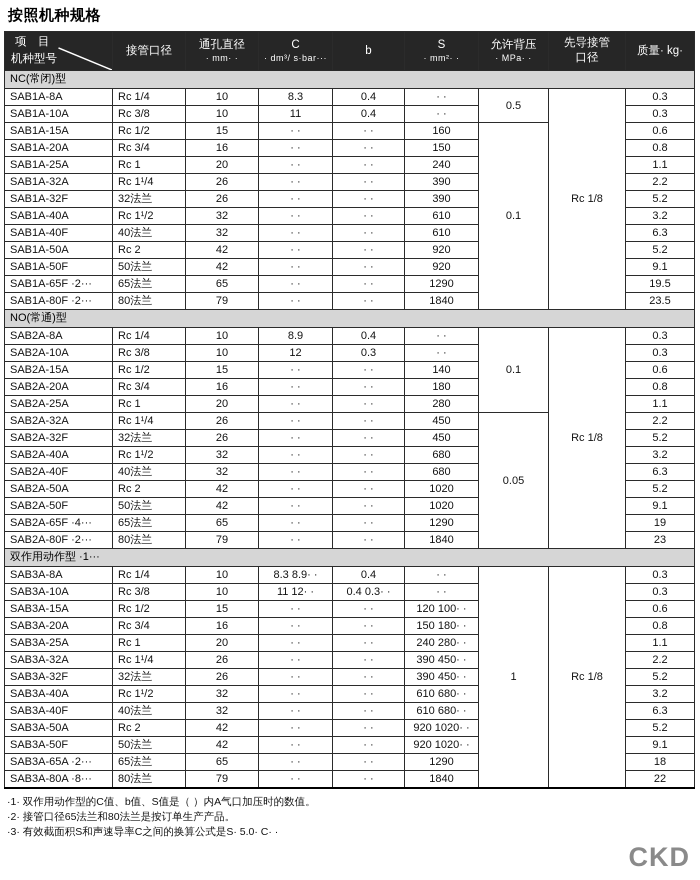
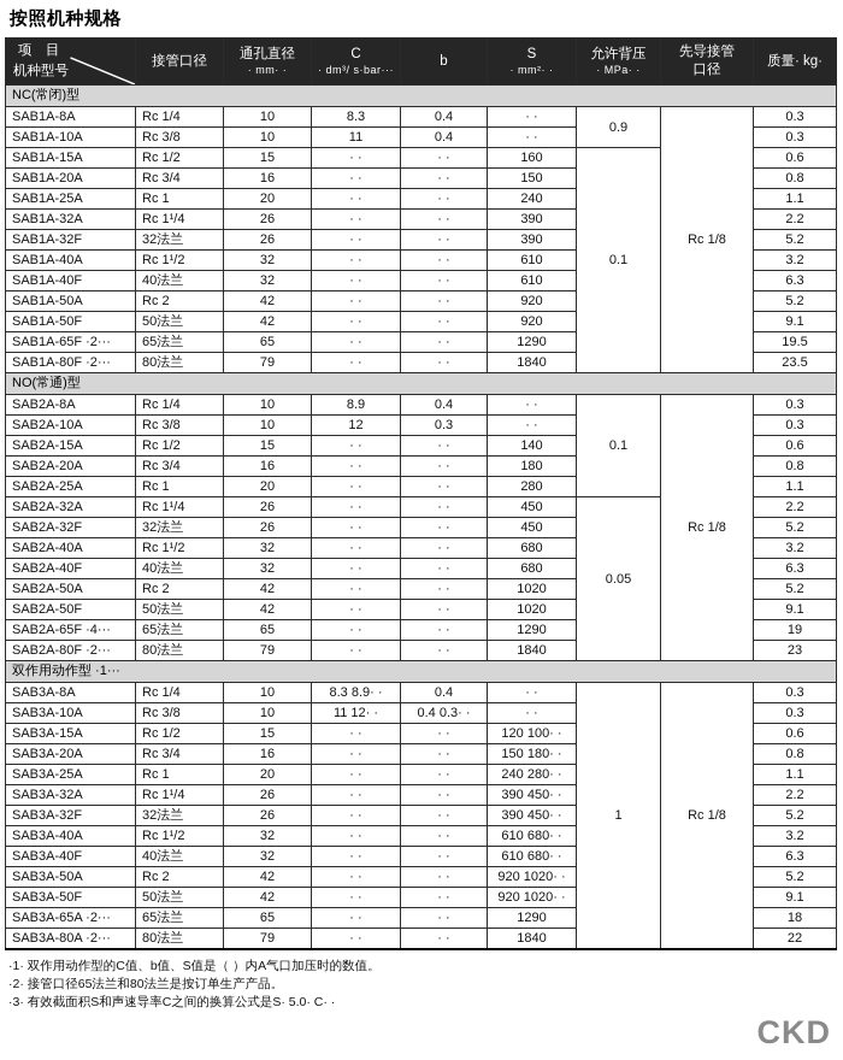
  按照机种规格
  项 目 机种型号	接管口径	通孔直径 · mm· ·	C · dm³/ s·bar···	b	S · mm²· ·	允许背压 · MPa· ·	先导接管 口径	质量· kg·
  NC(常闭)型
- SAB1A-8A	Rc 1/4	10	8.3	0.4	· ·	0.5	Rc 1/8	0.3
+ SAB1A-8A	Rc 1/4	10	8.3	0.4	· ·	0.9	Rc 1/8	0.3
  SAB1A-10A	Rc 3/8	10	11	0.4	· ·	0.3
  SAB1A-15A	Rc 1/2	15	· ·	· ·	160	0.1	0.6
  SAB1A-20A	Rc 3/4	16	· ·	· ·	150	0.8
  SAB1A-25A	Rc 1	20	· ·	· ·	240	1.1
  SAB1A-32A	Rc 1¹/4	26	· ·	· ·	390	2.2
  SAB1A-32F	32法兰	26	· ·	· ·	390	5.2
  SAB1A-40A	Rc 1¹/2	32	· ·	· ·	610	3.2
  SAB1A-40F	40法兰	32	· ·	· ·	610	6.3
  SAB1A-50A	Rc 2	42	· ·	· ·	920	5.2
  SAB1A-50F	50法兰	42	· ·	· ·	920	9.1
  SAB1A-65F ·2···	65法兰	65	· ·	· ·	1290	19.5
  SAB1A-80F ·2···	80法兰	79	· ·	· ·	1840	23.5
  NO(常通)型
  SAB2A-8A	Rc 1/4	10	8.9	0.4	· ·	0.1	Rc 1/8	0.3
  SAB2A-10A	Rc 3/8	10	12	0.3	· ·	0.3
  SAB2A-15A	Rc 1/2	15	· ·	· ·	140	0.6
  SAB2A-20A	Rc 3/4	16	· ·	· ·	180	0.8
  SAB2A-25A	Rc 1	20	· ·	· ·	280	1.1
  SAB2A-32A	Rc 1¹/4	26	· ·	· ·	450	0.05	2.2
  SAB2A-32F	32法兰	26	· ·	· ·	450	5.2
  SAB2A-40A	Rc 1¹/2	32	· ·	· ·	680	3.2
  SAB2A-40F	40法兰	32	· ·	· ·	680	6.3
  SAB2A-50A	Rc 2	42	· ·	· ·	1020	5.2
  SAB2A-50F	50法兰	42	· ·	· ·	1020	9.1
  SAB2A-65F ·4···	65法兰	65	· ·	· ·	1290	19
  SAB2A-80F ·2···	80法兰	79	· ·	· ·	1840	23
  双作用动作型 ·1···
  SAB3A-8A	Rc 1/4	10	8.3 8.9· ·	0.4	· ·	1	Rc 1/8	0.3
  SAB3A-10A	Rc 3/8	10	11 12· ·	0.4 0.3· ·	· ·	0.3
  SAB3A-15A	Rc 1/2	15	· ·	· ·	120 100· ·	0.6
  SAB3A-20A	Rc 3/4	16	· ·	· ·	150 180· ·	0.8
  SAB3A-25A	Rc 1	20	· ·	· ·	240 280· ·	1.1
  SAB3A-32A	Rc 1¹/4	26	· ·	· ·	390 450· ·	2.2
  SAB3A-32F	32法兰	26	· ·	· ·	390 450· ·	5.2
  SAB3A-40A	Rc 1¹/2	32	· ·	· ·	610 680· ·	3.2
  SAB3A-40F	40法兰	32	· ·	· ·	610 680· ·	6.3
  SAB3A-50A	Rc 2	42	· ·	· ·	920 1020· ·	5.2
  SAB3A-50F	50法兰	42	· ·	· ·	920 1020· ·	9.1
  SAB3A-65A ·2···	65法兰	65	· ·	· ·	1290	18
- SAB3A-80A ·8···	80法兰	79	· ·	· ·	1840	22
+ SAB3A-80A ·2···	80法兰	79	· ·	· ·	1840	22
  ·1· 双作用动作型的C值、b值、S值是（ ）内A气口加压时的数值。
  ·2· 接管口径65法兰和80法兰是按订单生产产品。
  ·3· 有效截面积S和声速导率C之间的换算公式是S· 5.0· C· ·
  CKD
